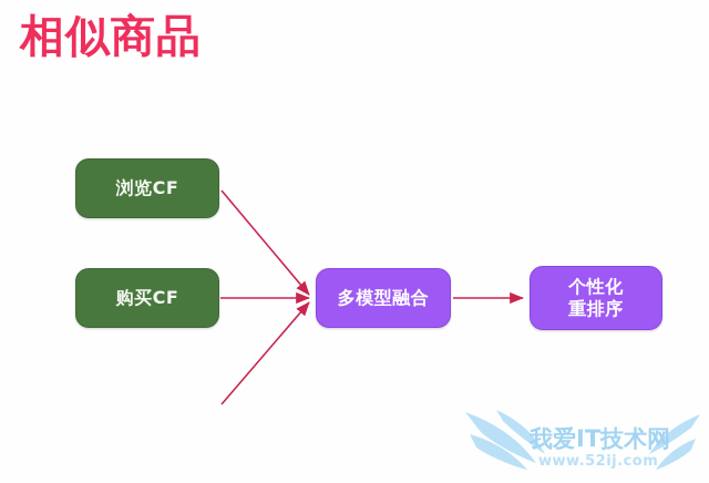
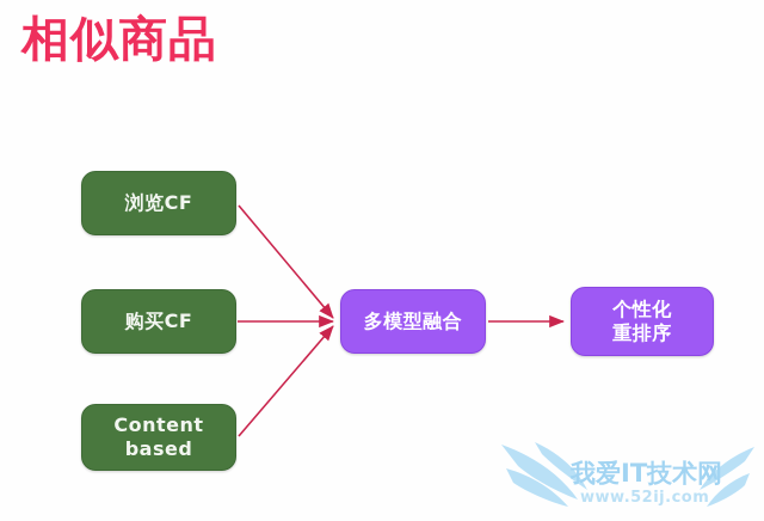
  相似商品
  浏览CF
  购买CF
+ Content
+ based
  多模型融合
  个性化
  重排序
  我爱IT技术网
  www.52ij.com
